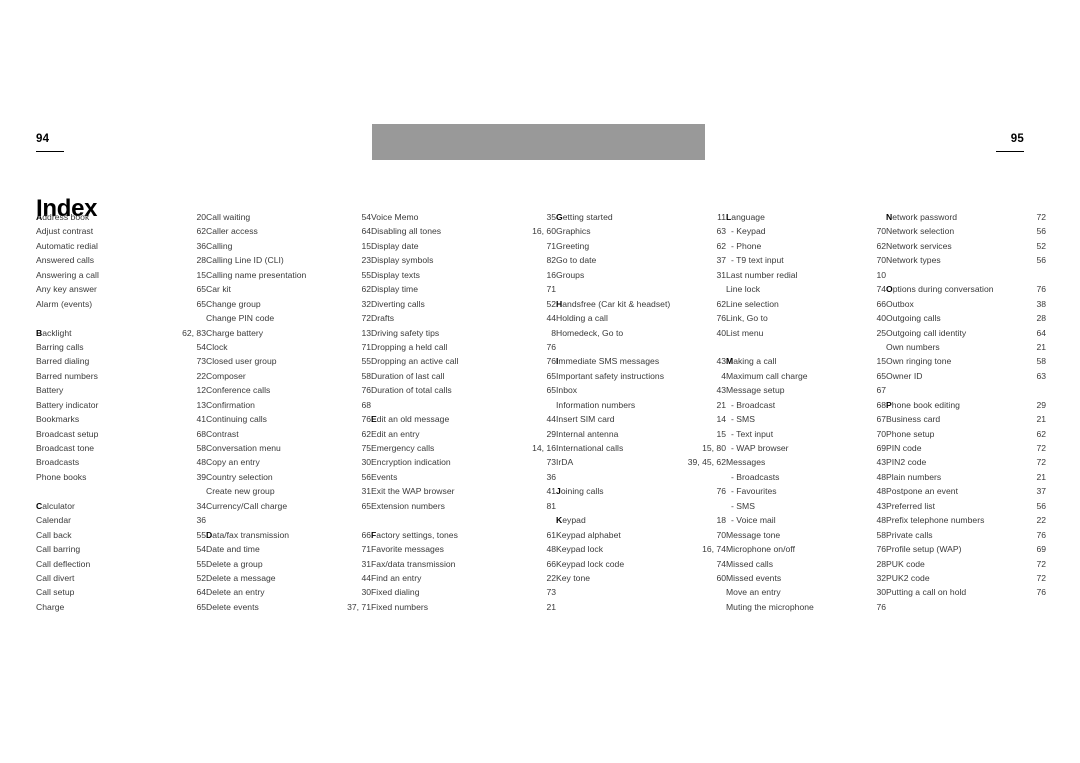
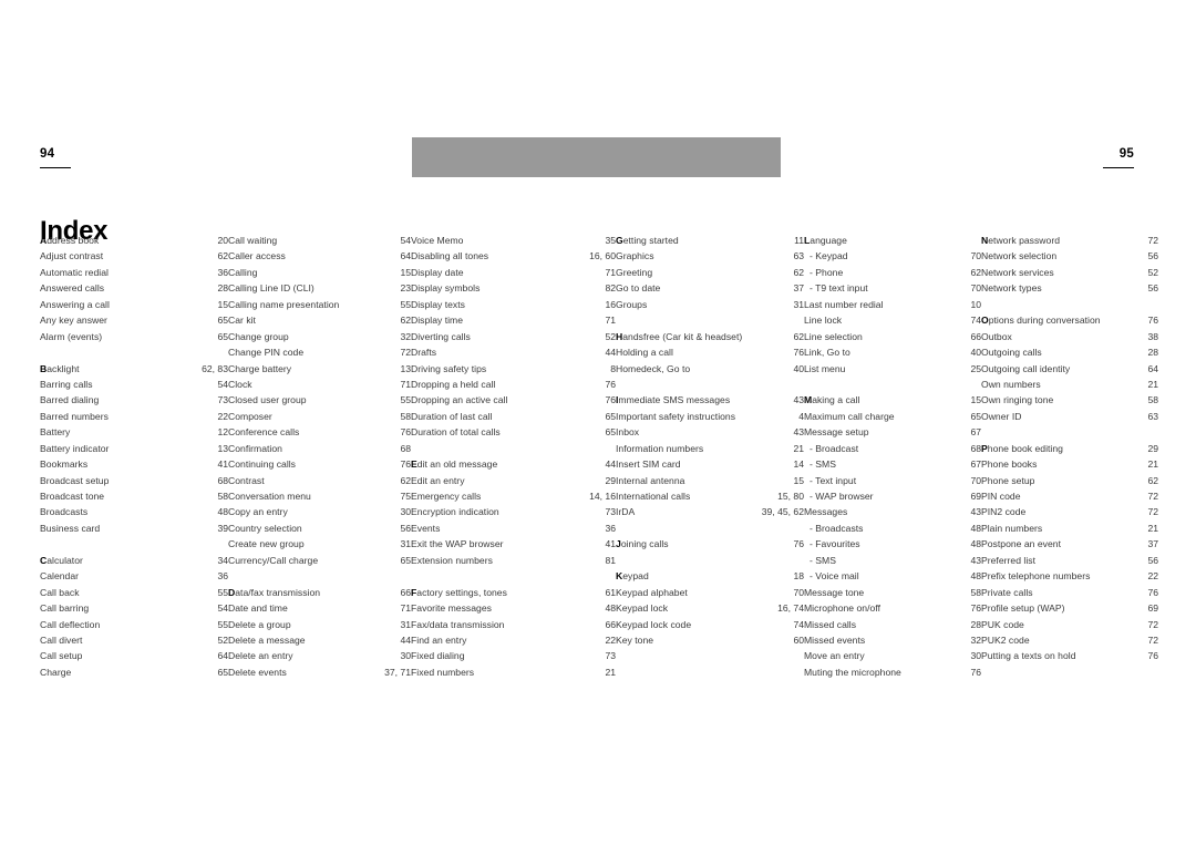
  94
  95
  Index
  Address book
  20
  Adjust contrast
  62
  Automatic redial
  36
  Answered calls
  28
  Answering a call
  15
  Any key answer
  65
  Alarm (events)
  65
  Backlight
  62, 83
  Barring calls
  54
  Barred dialing
  73
  Barred numbers
  22
  Battery
  12
  Battery indicator
  13
  Bookmarks
  41
  Broadcast setup
  68
  Broadcast tone
  58
  Broadcasts
  48
- Phone books
+ Business card
  39
  Calculator
  34
  Calendar
  36
  Call back
  55
  Call barring
  54
  Call deflection
  55
  Call divert
  52
  Call setup
  64
  Charge
  65
  Call waiting
  54
  Caller access
  64
  Calling
  15
  Calling Line ID (CLI)
  23
  Calling name presentation
  55
  Car kit
  62
  Change group
  32
  Change PIN code
  72
  Charge battery
  13
  Clock
  71
  Closed user group
  55
  Composer
  58
  Conference calls
  76
  Confirmation
  68
  Continuing calls
  76
  Contrast
  62
  Conversation menu
  75
  Copy an entry
  30
  Country selection
  56
  Create new group
  31
  Currency/Call charge
  65
  Data/fax transmission
  66
  Date and time
  71
  Delete a group
  31
  Delete a message
  44
  Delete an entry
  30
  Delete events
  37, 71
  Voice Memo
  35
  Disabling all tones
  16, 60
  Display date
  71
  Display symbols
  82
  Display texts
  16
  Display time
  71
  Diverting calls
  52
  Drafts
  44
  Driving safety tips
  8
  Dropping a held call
  76
  Dropping an active call
  76
  Duration of last call
  65
  Duration of total calls
  65
  Edit an old message
  44
  Edit an entry
  29
  Emergency calls
  14, 16
  Encryption indication
  73
  Events
  36
  Exit the WAP browser
  41
  Extension numbers
  81
  Factory settings, tones
  61
  Favorite messages
  48
  Fax/data transmission
  66
  Find an entry
  22
  Fixed dialing
  73
  Fixed numbers
  21
  Getting started
  11
  Graphics
  63
  Greeting
  62
  Go to date
  37
  Groups
  31
  Handsfree (Car kit & headset)
  62
  Holding a call
  76
  Homedeck, Go to
  40
  Immediate SMS messages
  43
  Important safety instructions
  4
  Inbox
  43
  Information numbers
  21
  Insert SIM card
  14
  Internal antenna
  15
  International calls
  15, 80
  IrDA
  39, 45, 62
  Joining calls
  76
  Keypad
  18
  Keypad alphabet
  70
  Keypad lock
  16, 74
  Keypad lock code
  74
  Key tone
  60
  Language
  - Keypad
  70
  - Phone
  62
  - T9 text input
  70
  Last number redial
  10
  Line lock
  74
  Line selection
  66
  Link, Go to
  40
  List menu
  25
  Making a call
  15
  Maximum call charge
  65
  Message setup
  67
  - Broadcast
  68
  - SMS
  67
  - Text input
  70
  - WAP browser
  69
  Messages
  43
  - Broadcasts
  48
  - Favourites
  48
  - SMS
  43
  - Voice mail
  48
  Message tone
  58
  Microphone on/off
  76
  Missed calls
  28
  Missed events
  32
  Move an entry
  30
  Muting the microphone
  76
  Network password
  72
  Network selection
  56
  Network services
  52
  Network types
  56
  Options during conversation
  76
  Outbox
  38
  Outgoing calls
  28
  Outgoing call identity
  64
  Own numbers
  21
  Own ringing tone
  58
  Owner ID
  63
  Phone book editing
  29
- Business card
+ Phone books
  21
  Phone setup
  62
  PIN code
  72
  PIN2 code
  72
  Plain numbers
  21
  Postpone an event
  37
  Preferred list
  56
  Prefix telephone numbers
  22
  Private calls
  76
  Profile setup (WAP)
  69
  PUK code
  72
  PUK2 code
  72
- Putting a call on hold
+ Putting a texts on hold
  76
